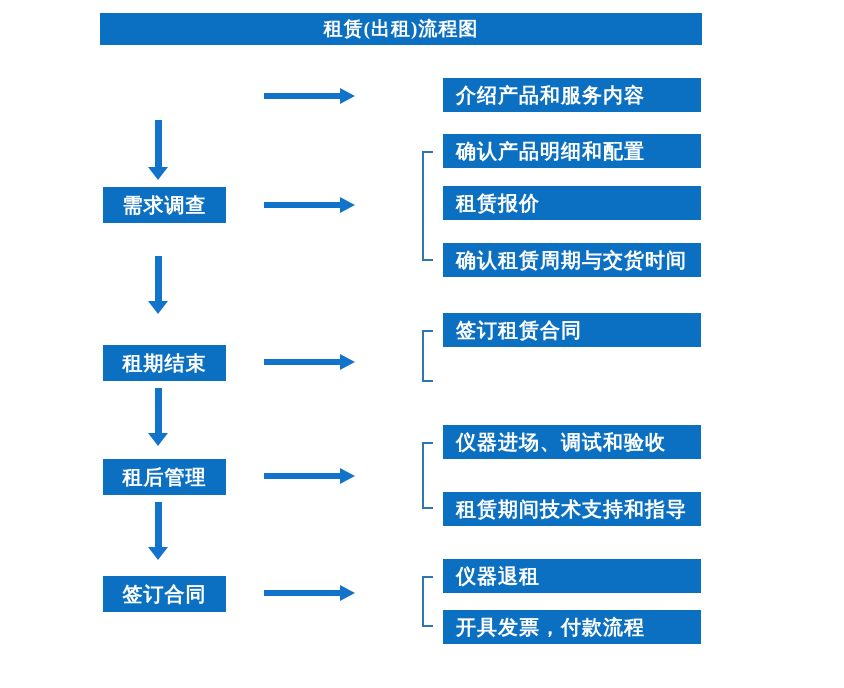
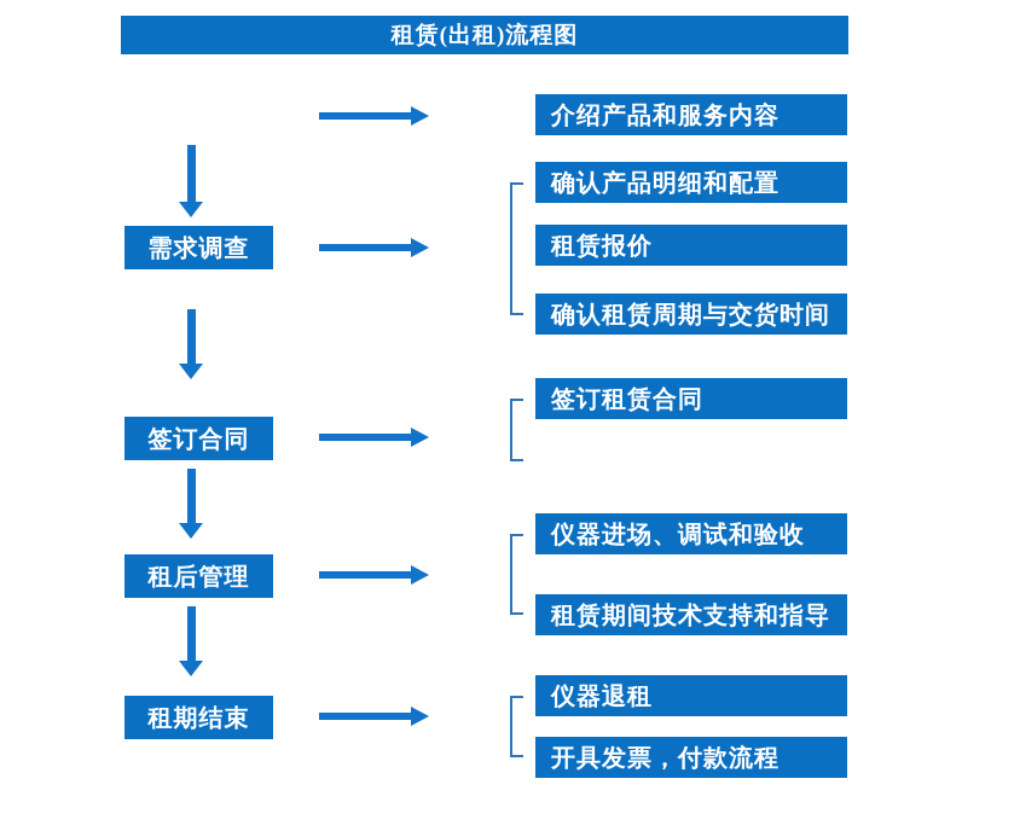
  租赁(出租)流程图
  需求调查
- 租期结束
+ 签订合同
  租后管理
- 签订合同
+ 租期结束
  介绍产品和服务内容
  确认产品明细和配置
  租赁报价
  确认租赁周期与交货时间
  签订租赁合同
  仪器进场、调试和验收
  租赁期间技术支持和指导
  仪器退租
  开具发票，付款流程
